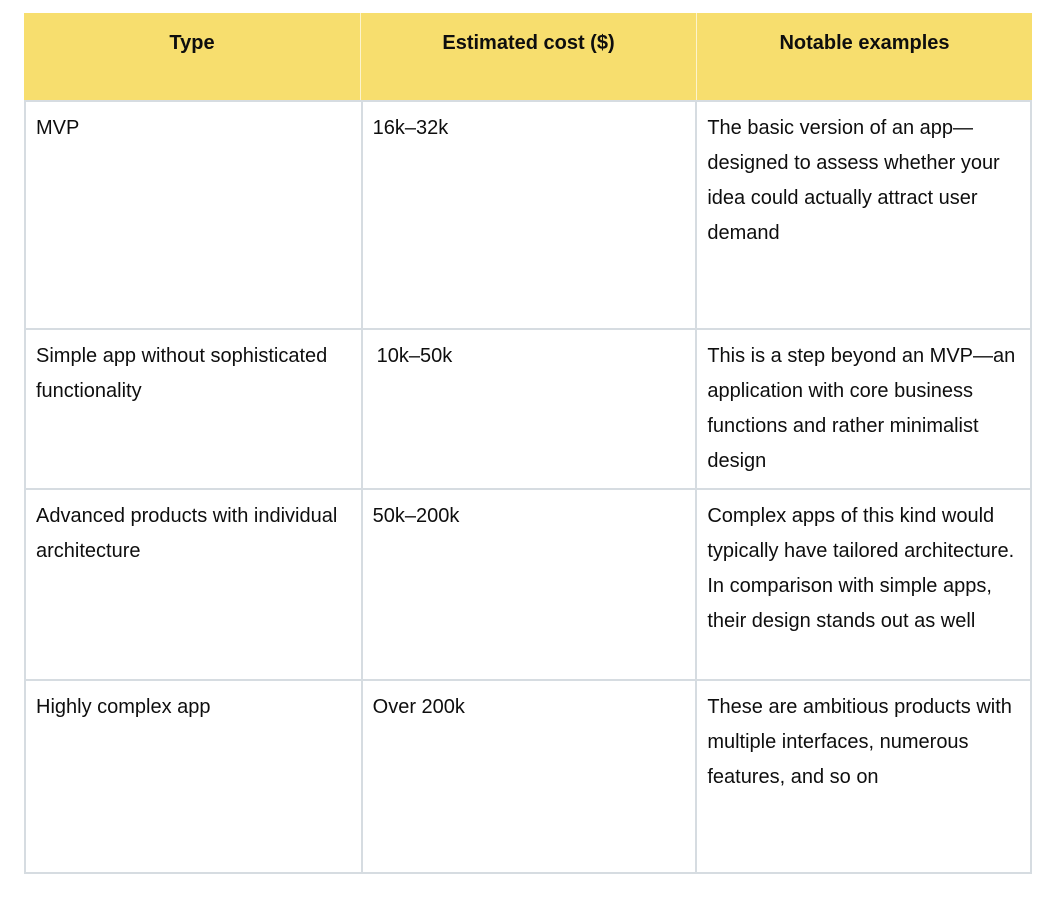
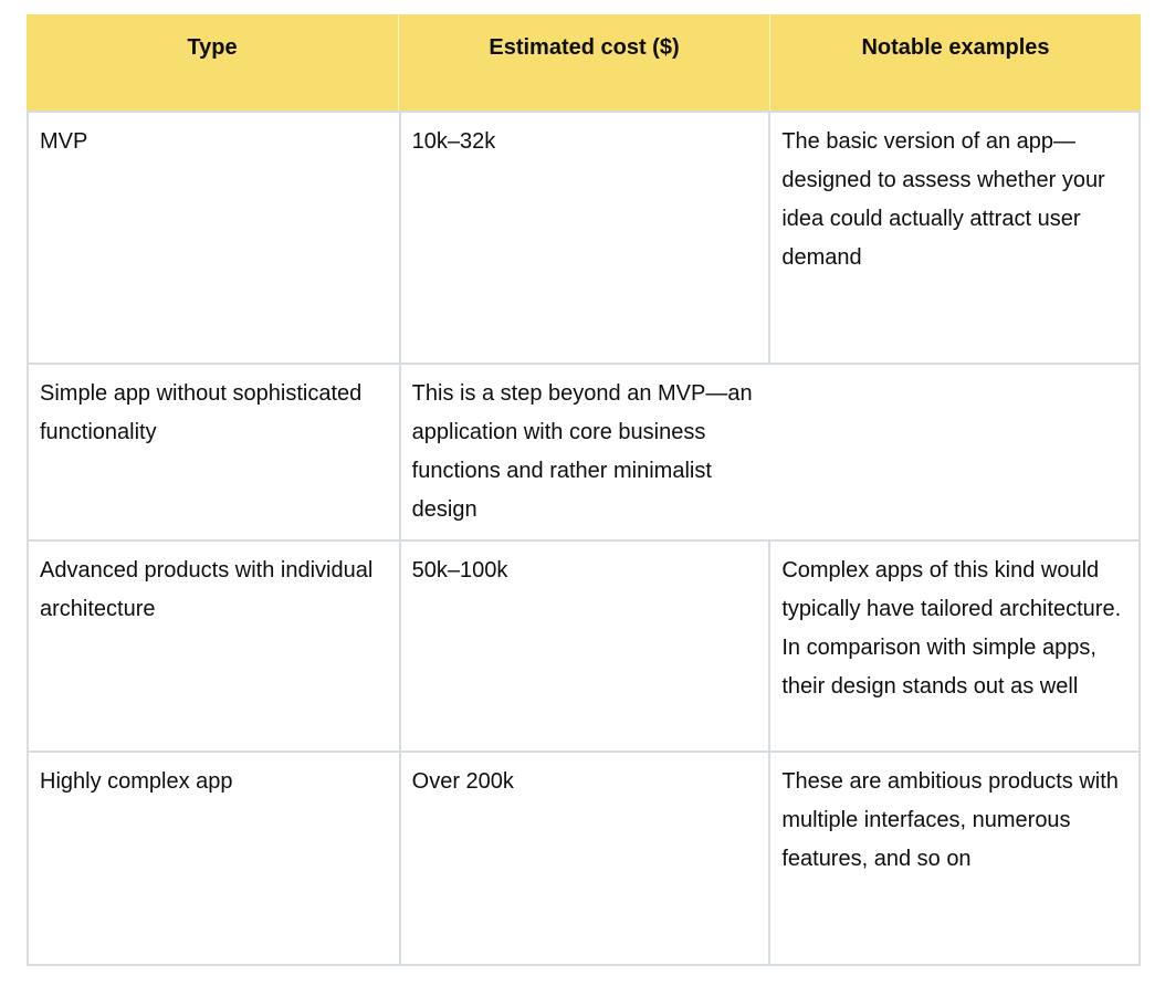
  Type
  Estimated cost ($)
  Notable examples
  MVP
- 16k–32k
+ 10k–32k
  The basic version of an app—designed to assess whether your idea could actually attract user demand
  Simple app without sophisticated functionality
- 10k–50k
  This is a step beyond an MVP—an application with core business functions and rather minimalist design
  Advanced products with individual architecture
- 50k–200k
+ 50k–100k
  Complex apps of this kind would typically have tailored architecture. In comparison with simple apps, their design stands out as well
  Highly complex app
  Over 200k
  These are ambitious products with multiple interfaces, numerous features, and so on
